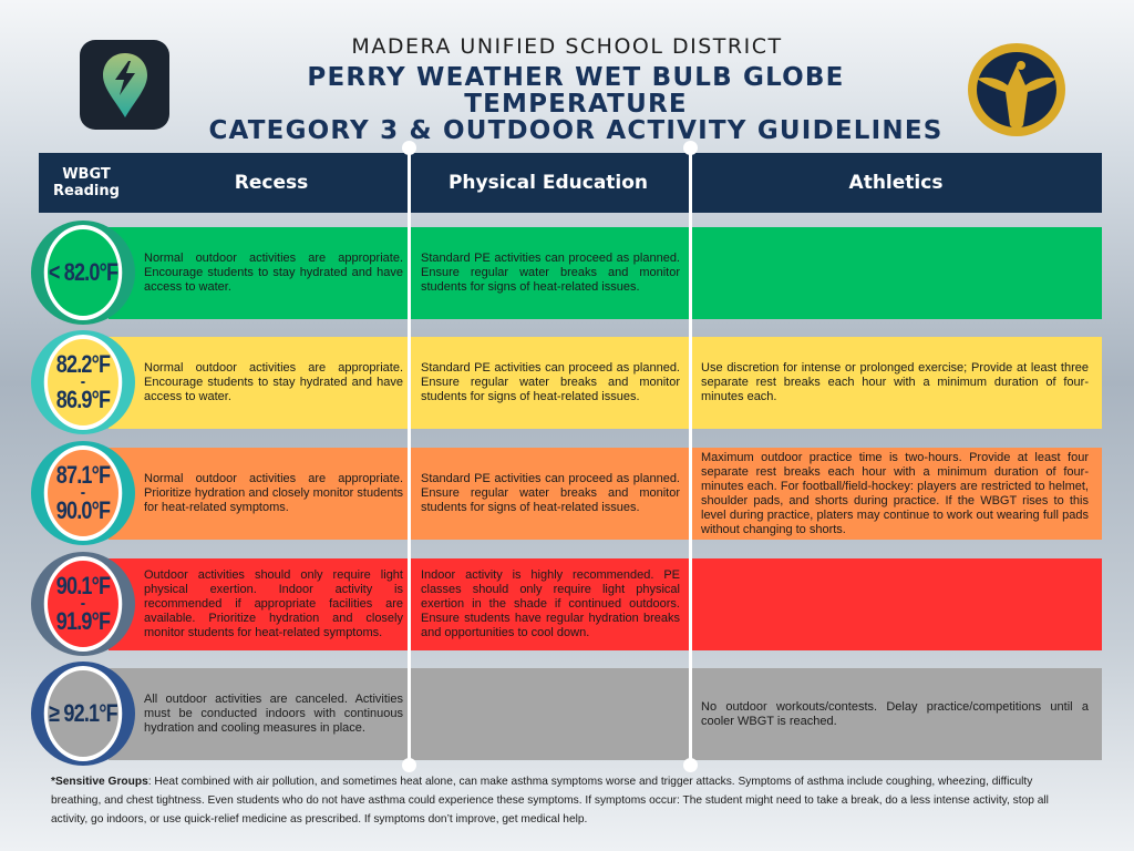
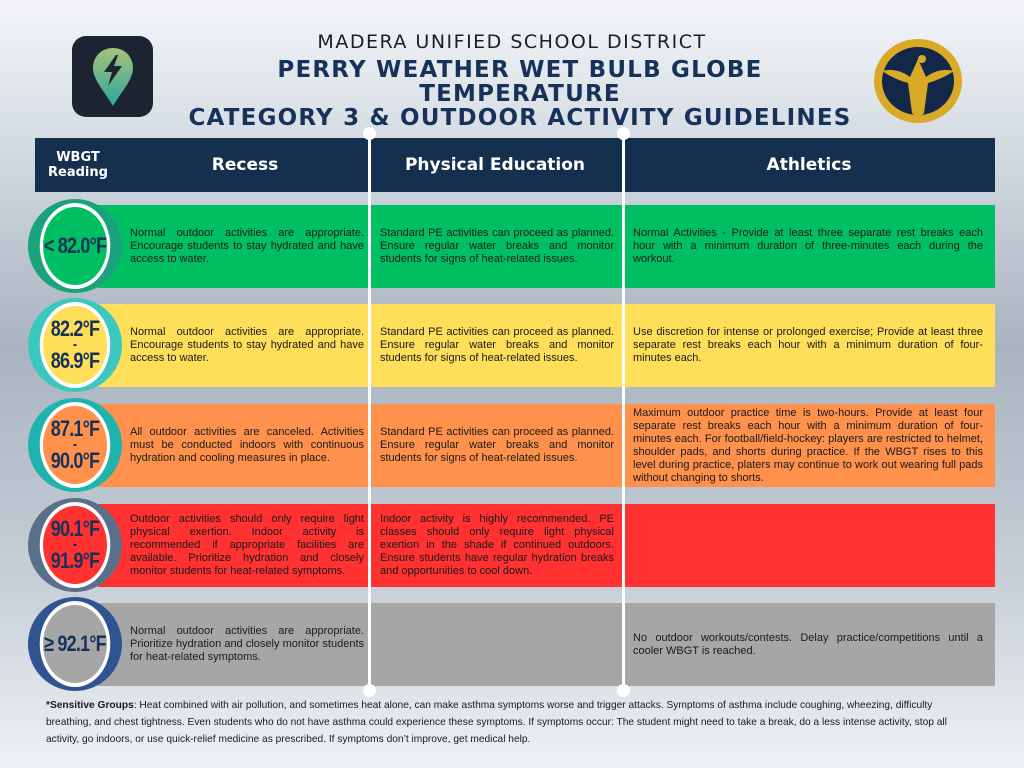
  MADERA UNIFIED SCHOOL DISTRICT
  PERRY WEATHER WET BULB GLOBE TEMPERATURE
  CATEGORY 3 & OUTDOOR ACTIVITY GUIDELINES
  WBGT
  Reading
  Recess
  Physical Education
  Athletics
  Normal outdoor activities are appropriate. Encourage students to stay hydrated and have access to water.
  Standard PE activities can proceed as planned. Ensure regular water breaks and monitor students for signs of heat-related issues.
+ Normal Activities - Provide at least three separate rest breaks each hour with a minimum duration of three-minutes each during the workout.
  Normal outdoor activities are appropriate. Encourage students to stay hydrated and have access to water.
  Standard PE activities can proceed as planned. Ensure regular water breaks and monitor students for signs of heat-related issues.
  Use discretion for intense or prolonged exercise; Provide at least three separate rest breaks each hour with a minimum duration of four-minutes each.
- Normal outdoor activities are appropriate. Prioritize hydration and closely monitor students for heat-related symptoms.
+ All outdoor activities are canceled. Activities must be conducted indoors with continuous hydration and cooling measures in place.
  Standard PE activities can proceed as planned. Ensure regular water breaks and monitor students for signs of heat-related issues.
  Maximum outdoor practice time is two-hours. Provide at least four separate rest breaks each hour with a minimum duration of four-minutes each. For football/field-hockey: players are restricted to helmet, shoulder pads, and shorts during practice. If the WBGT rises to this level during practice, platers may continue to work out wearing full pads without changing to shorts.
  Outdoor activities should only require light physical exertion. Indoor activity is recommended if appropriate facilities are available. Prioritize hydration and closely monitor students for heat-related symptoms.
  Indoor activity is highly recommended. PE classes should only require light physical exertion in the shade if continued outdoors. Ensure students have regular hydration breaks and opportunities to cool down.
- All outdoor activities are canceled. Activities must be conducted indoors with continuous hydration and cooling measures in place.
+ Normal outdoor activities are appropriate. Prioritize hydration and closely monitor students for heat-related symptoms.
  No outdoor workouts/contests. Delay practice/competitions until a cooler WBGT is reached.
  < 82.0°F
  82.2°F
  -
  86.9°F
  87.1°F
  -
  90.0°F
  90.1°F
  -
  91.9°F
  ≥ 92.1°F
  *Sensitive Groups: Heat combined with air pollution, and sometimes heat alone, can make asthma symptoms worse and trigger attacks. Symptoms of asthma include coughing, wheezing, difficulty breathing, and chest tightness. Even students who do not have asthma could experience these symptoms. If symptoms occur: The student might need to take a break, do a less intense activity, stop all activity, go indoors, or use quick-relief medicine as prescribed. If symptoms don’t improve, get medical help.
